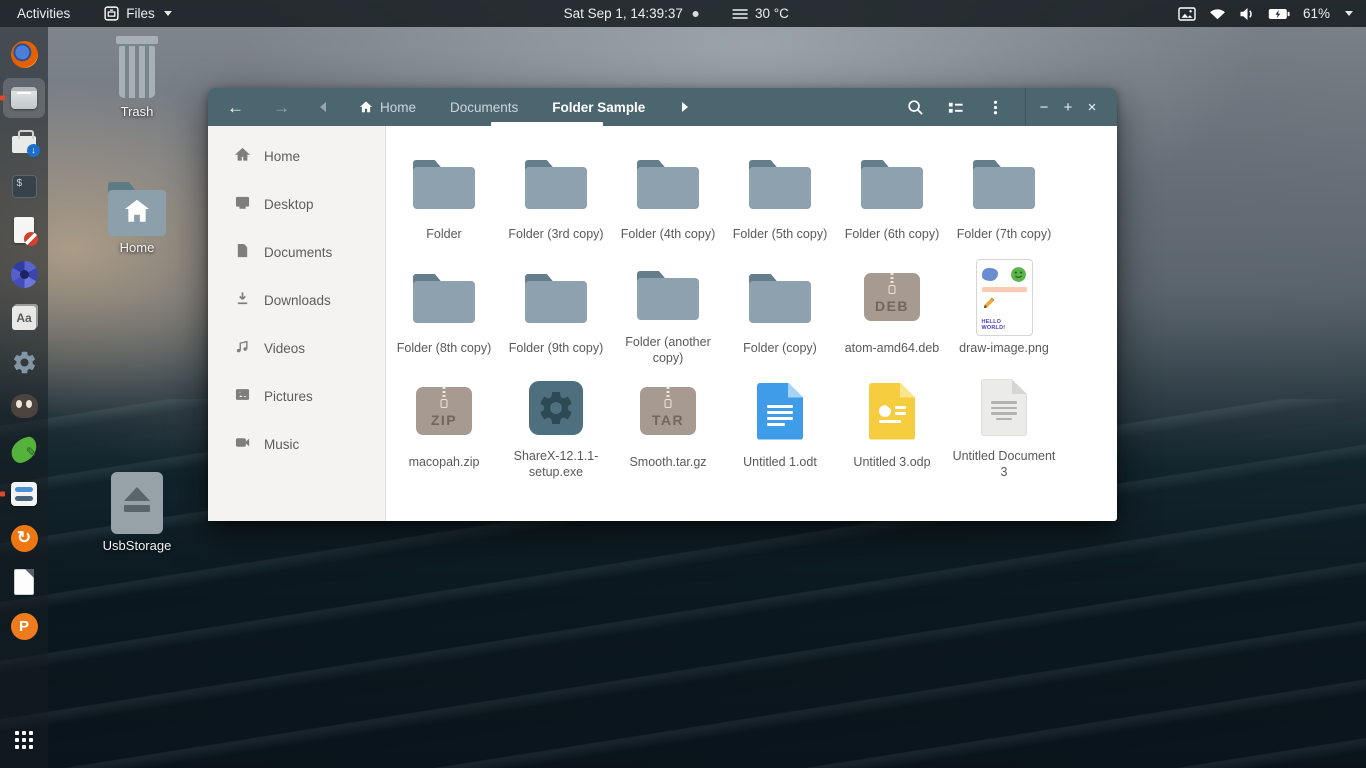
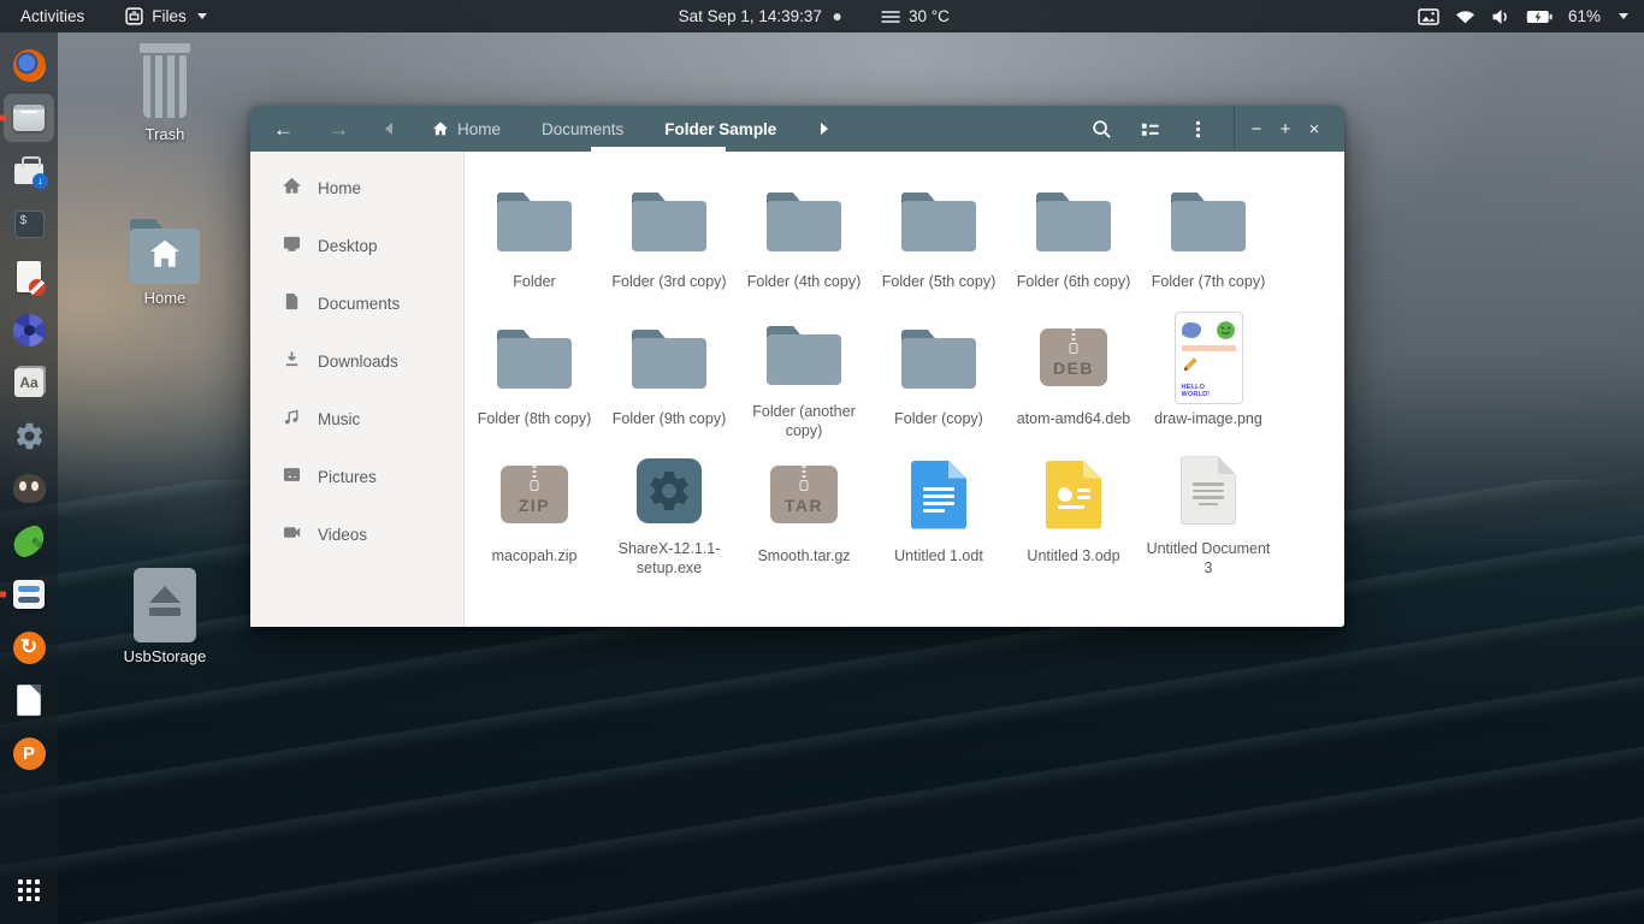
  Activities
  Files
  Sat Sep 1, 14:39:37
  30 °C
  61%
  $
  Aa
  ↻
  P
  Trash
  Home
  UsbStorage
  ←
  →
  Home
  Documents
  Folder Sample
  −
  +
  ×
  Home
  Desktop
  Documents
  Downloads
- Videos
+ Music
  Pictures
- Music
+ Videos
  Folder
  Folder (3rd copy)
  Folder (4th copy)
  Folder (5th copy)
  Folder (6th copy)
  Folder (7th copy)
  Folder (8th copy)
  Folder (9th copy)
  Folder (another copy)
  Folder (copy)
  DEB
  atom-amd64.deb
  draw-image.png
  ZIP
  macopah.zip
  ShareX-12.1.1-setup.exe
  TAR
  Smooth.tar.gz
  Untitled 1.odt
  Untitled 3.odp
  Untitled Document 3
